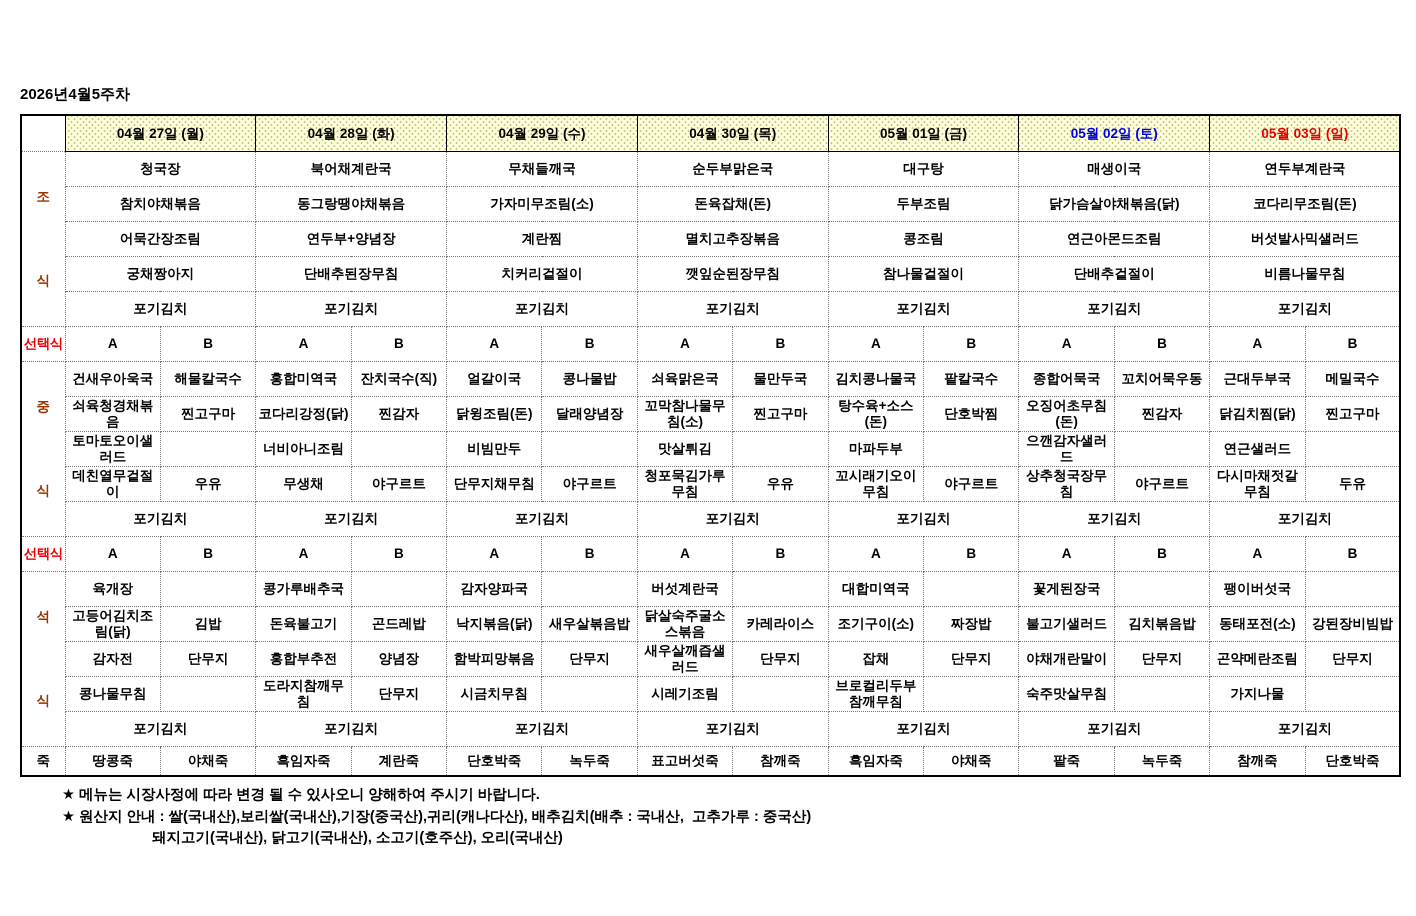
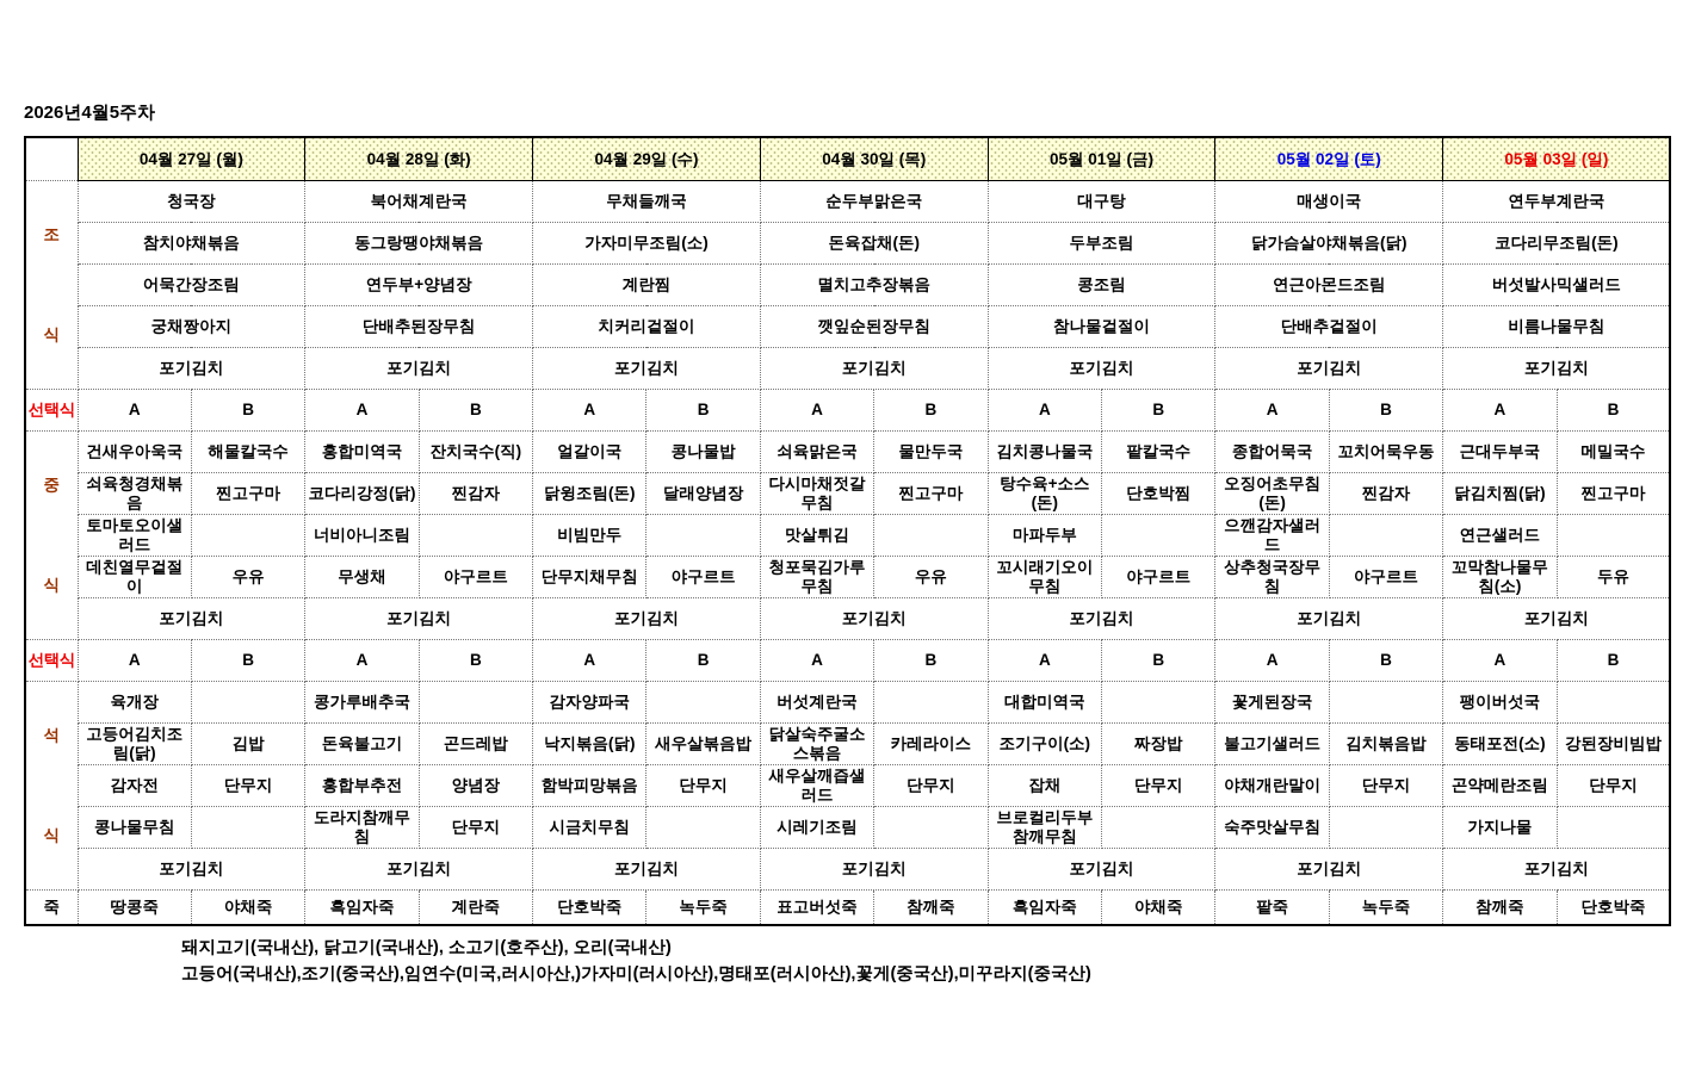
  2026년4월5주차
  	04월 27일 (월)	04월 28일 (화)	04월 29일 (수)	04월 30일 (목)	05월 01일 (금)	05월 02일 (토)	05월 03일 (일)
  조식	청국장	북어채계란국	무채들깨국	순두부맑은국	대구탕	매생이국	연두부계란국
  참치야채볶음	동그랑땡야채볶음	가자미무조림(소)	돈육잡채(돈)	두부조림	닭가슴살야채볶음(닭)	코다리무조림(돈)
  어묵간장조림	연두부+양념장	계란찜	멸치고추장볶음	콩조림	연근아몬드조림	버섯발사믹샐러드
  궁채짱아지	단배추된장무침	치커리겉절이	깻잎순된장무침	참나물겉절이	단배추겉절이	비름나물무침
  포기김치	포기김치	포기김치	포기김치	포기김치	포기김치	포기김치
  선택식	A	B	A	B	A	B	A	B	A	B	A	B	A	B
  중식	건새우아욱국	해물칼국수	홍합미역국	잔치국수(직)	얼갈이국	콩나물밥	쇠육맑은국	물만두국	김치콩나물국	팥칼국수	종합어묵국	꼬치어묵우동	근대두부국	메밀국수
- 쇠육청경채볶음	찐고구마	코다리강정(닭)	찐감자	닭윙조림(돈)	달래양념장	꼬막참나물무침(소)	찐고구마	탕수육+소스(돈)	단호박찜	오징어초무침(돈)	찐감자	닭김치찜(닭)	찐고구마
+ 쇠육청경채볶음	찐고구마	코다리강정(닭)	찐감자	닭윙조림(돈)	달래양념장	다시마채젓갈무침	찐고구마	탕수육+소스(돈)	단호박찜	오징어초무침(돈)	찐감자	닭김치찜(닭)	찐고구마
  토마토오이샐러드		너비아니조림		비빔만두		맛살튀김		마파두부		으깬감자샐러드		연근샐러드
- 데친열무겉절이	우유	무생채	야구르트	단무지채무침	야구르트	청포묵김가루무침	우유	꼬시래기오이무침	야구르트	상추청국장무침	야구르트	다시마채젓갈무침	두유
+ 데친열무겉절이	우유	무생채	야구르트	단무지채무침	야구르트	청포묵김가루무침	우유	꼬시래기오이무침	야구르트	상추청국장무침	야구르트	꼬막참나물무침(소)	두유
  포기김치	포기김치	포기김치	포기김치	포기김치	포기김치	포기김치
  선택식	A	B	A	B	A	B	A	B	A	B	A	B	A	B
  석식	육개장		콩가루배추국		감자양파국		버섯계란국		대합미역국		꽃게된장국		팽이버섯국
  고등어김치조림(닭)	김밥	돈육불고기	곤드레밥	낙지볶음(닭)	새우살볶음밥	닭살숙주굴소스볶음	카레라이스	조기구이(소)	짜장밥	불고기샐러드	김치볶음밥	동태포전(소)	강된장비빔밥
  감자전	단무지	홍합부추전	양념장	함박피망볶음	단무지	새우살깨즙샐러드	단무지	잡채	단무지	야채개란말이	단무지	곤약메란조림	단무지
  콩나물무침		도라지참깨무침	단무지	시금치무침		시레기조림		브로컬리두부참깨무침		숙주맛살무침		가지나물
  포기김치	포기김치	포기김치	포기김치	포기김치	포기김치	포기김치
  죽	땅콩죽	야채죽	흑임자죽	계란죽	단호박죽	녹두죽	표고버섯죽	참깨죽	흑임자죽	야채죽	팥죽	녹두죽	참깨죽	단호박죽
- ★ 메뉴는 시장사정에 따라 변경 될 수 있사오니 양해하여 주시기 바랍니다.
- ★ 원산지 안내 : 쌀(국내산),보리쌀(국내산),기장(중국산),귀리(캐나다산), 배추김치(배추 : 국내산, 고추가루 : 중국산)
  돼지고기(국내산), 닭고기(국내산), 소고기(호주산), 오리(국내산)
+ 고등어(국내산),조기(중국산),임연수(미국,러시아산,)가자미(러시아산),명태포(러시아산),꽃게(중국산),미꾸라지(중국산)
